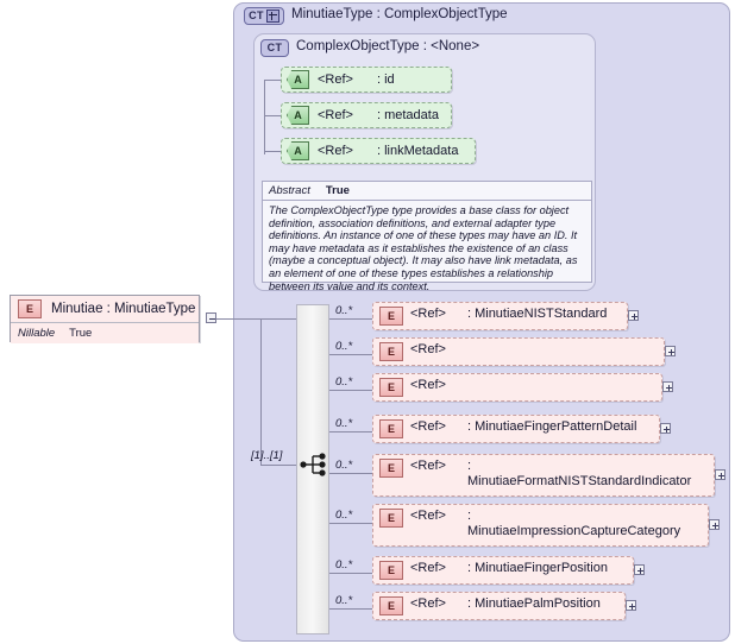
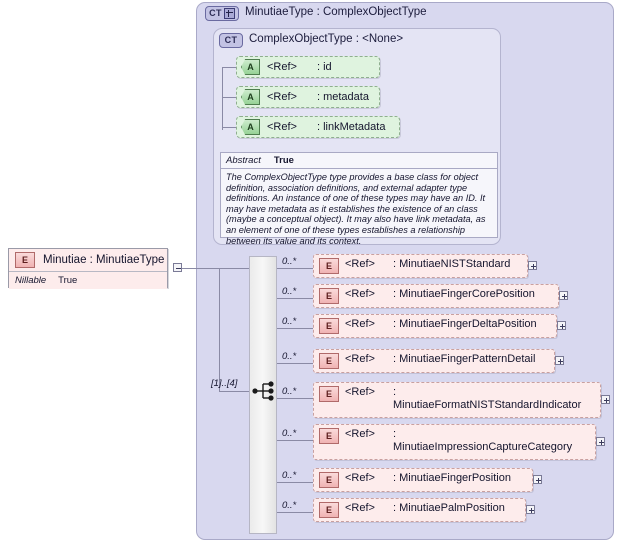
  CT
  MinutiaeType : ComplexObjectType
  CT
  ComplexObjectType : <None>
  A
  <Ref>
  : id
  A
  <Ref>
  : metadata
  A
  <Ref>
  : linkMetadata
  Abstract
  True
  The ComplexObjectType type provides a base class for object definition, association definitions, and external adapter type definitions. An instance of one of these types may have an ID. It may have metadata as it establishes the existence of an class (maybe a conceptual object). It may also have link metadata, as an element of one of these types establishes a relationship between its value and its context.
  E
  Minutiae : MinutiaeType
  Nillable
  True
- [1]..[1]
+ [1]..[4]
  0..*
  E
  <Ref>
  : MinutiaeNISTStandard
  0..*
  E
  <Ref>
+ : MinutiaeFingerCorePosition
  0..*
  E
  <Ref>
+ : MinutiaeFingerDeltaPosition
  0..*
  E
  <Ref>
  : MinutiaeFingerPatternDetail
  0..*
  E
  <Ref>
  : MinutiaeFormatNISTStandardIndicator
  0..*
  E
  <Ref>
  : MinutiaeImpressionCaptureCategory
  0..*
  E
  <Ref>
  : MinutiaeFingerPosition
  0..*
  E
  <Ref>
  : MinutiaePalmPosition
